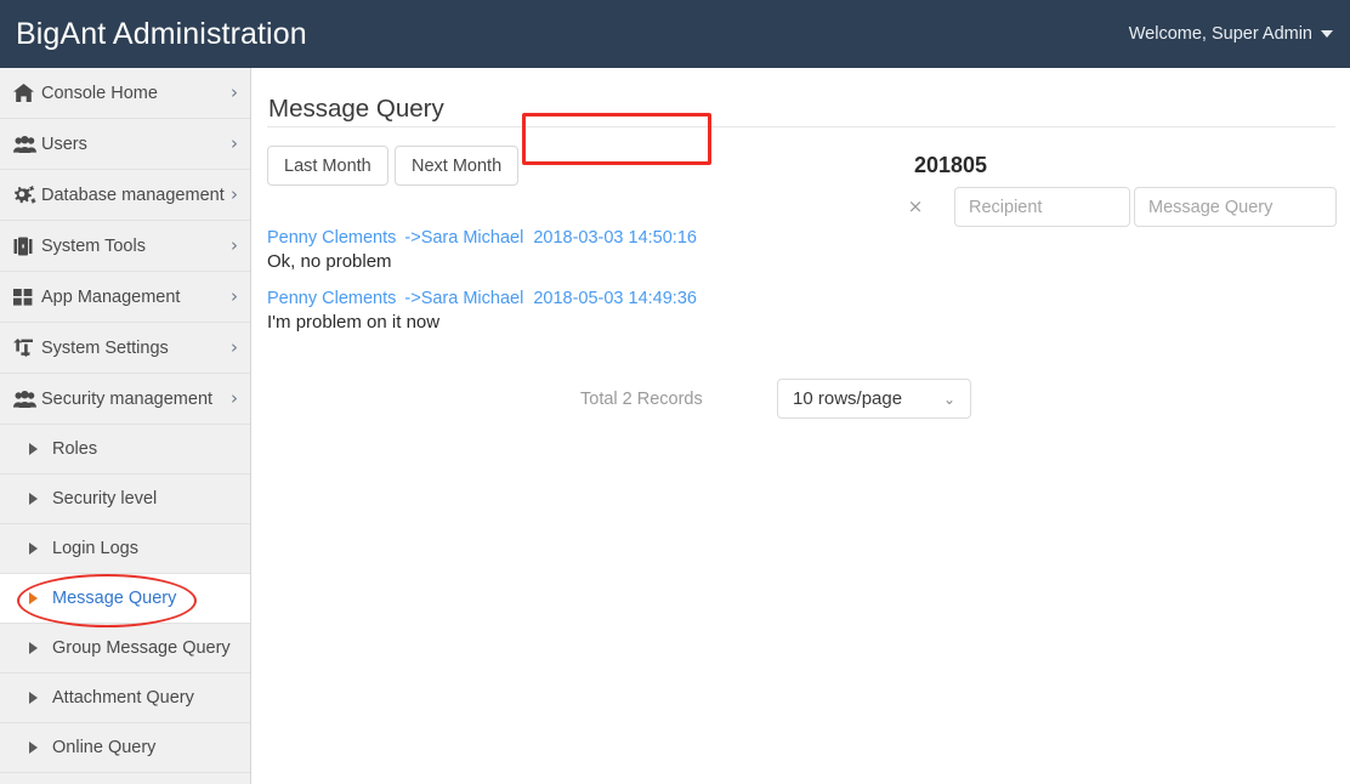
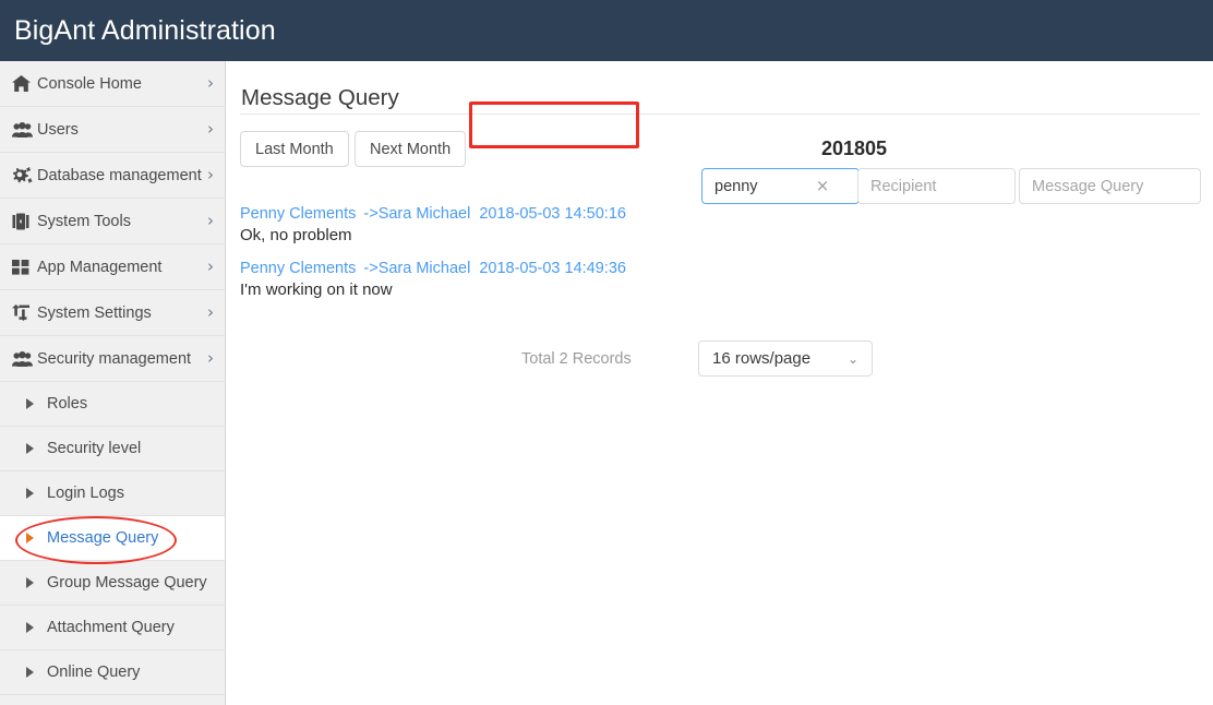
  BigAnt Administration
- Welcome, Super Admin
  Console Home
  ›
  Users
  ›
  Database management
  ›
  System Tools
  ›
  App Management
  ›
  System Settings
  ›
  Security management
  ›
  Roles
  Security level
  Login Logs
  Message Query
  Group Message Query
  Attachment Query
  Online Query
  Message Query
  Last Month
  Next Month
  201805
+ penny
  ×
  Recipient
  Message Query
- Penny Clements ->Sara Michael 2018-03-03 14:50:16
+ Penny Clements ->Sara Michael 2018-05-03 14:50:16
  Ok, no problem
  Penny Clements ->Sara Michael 2018-05-03 14:49:36
- I'm problem on it now
+ I'm working on it now
  Total 2 Records
- 10 rows/page
+ 16 rows/page
  ⌄
